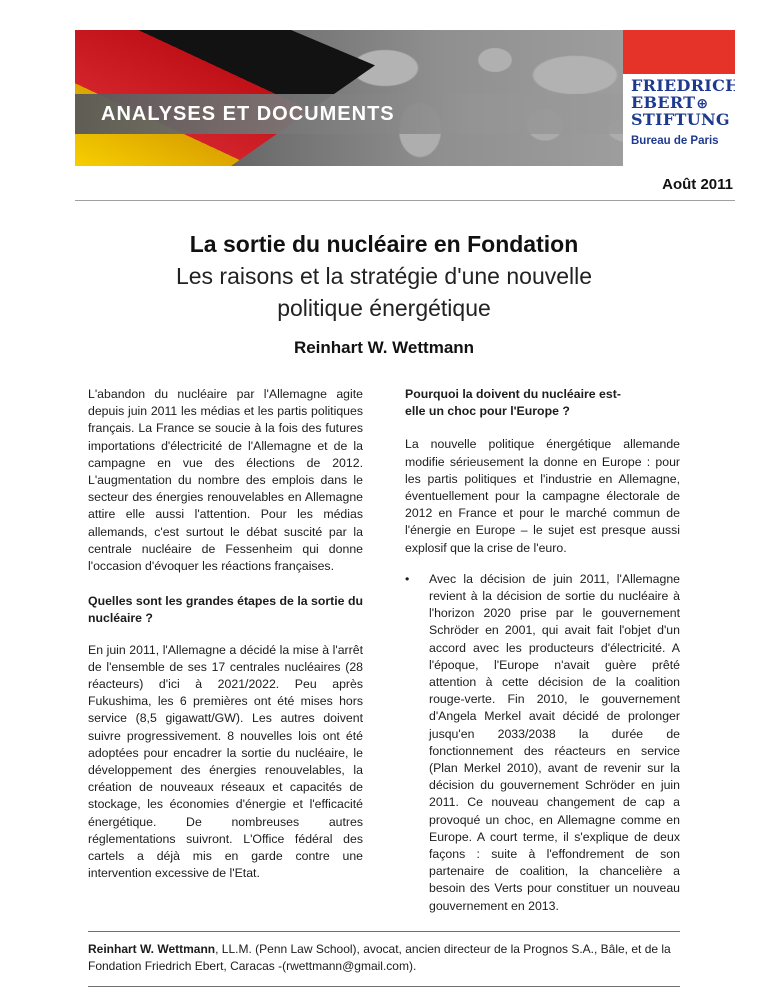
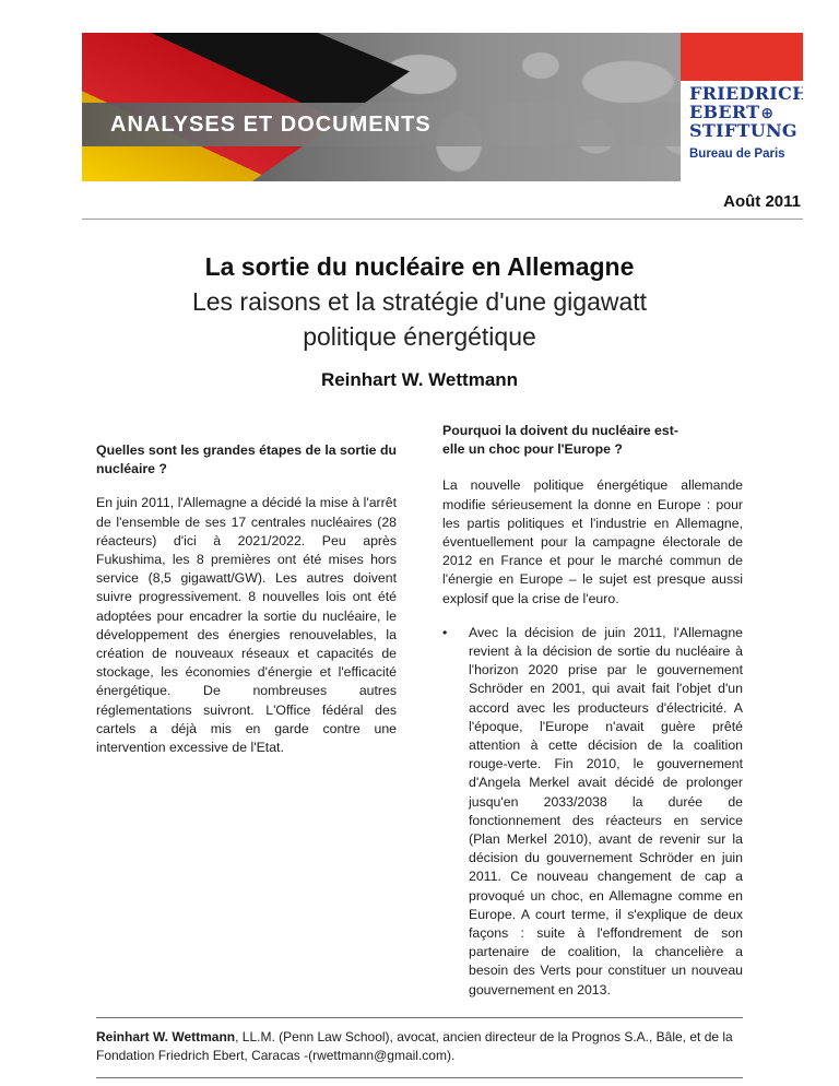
  ANALYSES ET DOCUMENTS
  FRIEDRICH
  EBERT⊕
  STIFTUNG
  Bureau de Paris
  Août 2011
- La sortie du nucléaire en Fondation
+ La sortie du nucléaire en Allemagne
- Les raisons et la stratégie d'une nouvelle
+ Les raisons et la stratégie d'une gigawatt
  politique énergétique
  Reinhart W. Wettmann
- L'abandon du nucléaire par l'Allemagne agite depuis juin 2011 les médias et les partis politiques français. La France se soucie à la fois des futures importations d'électricité de l'Allemagne et de la campagne en vue des élections de 2012. L'augmentation du nombre des emplois dans le secteur des énergies renouvelables en Allemagne attire elle aussi l'attention. Pour les médias allemands, c'est surtout le débat suscité par la centrale nucléaire de Fessenheim qui donne l'occasion d'évoquer les réactions françaises.
  Quelles sont les grandes étapes de la sortie du nucléaire ?
- En juin 2011, l'Allemagne a décidé la mise à l'arrêt de l'ensemble de ses 17 centrales nucléaires (28 réacteurs) d'ici à 2021/2022. Peu après Fukushima, les 6 premières ont été mises hors service (8,5 gigawatt/GW). Les autres doivent suivre progressivement. 8 nouvelles lois ont été adoptées pour encadrer la sortie du nucléaire, le développement des énergies renouvelables, la création de nouveaux réseaux et capacités de stockage, les économies d'énergie et l'efficacité énergétique. De nombreuses autres réglementations suivront. L'Office fédéral des cartels a déjà mis en garde contre une intervention excessive de l'Etat.
+ En juin 2011, l'Allemagne a décidé la mise à l'arrêt de l'ensemble de ses 17 centrales nucléaires (28 réacteurs) d'ici à 2021/2022. Peu après Fukushima, les 8 premières ont été mises hors service (8,5 gigawatt/GW). Les autres doivent suivre progressivement. 8 nouvelles lois ont été adoptées pour encadrer la sortie du nucléaire, le développement des énergies renouvelables, la création de nouveaux réseaux et capacités de stockage, les économies d'énergie et l'efficacité énergétique. De nombreuses autres réglementations suivront. L'Office fédéral des cartels a déjà mis en garde contre une intervention excessive de l'Etat.
  Pourquoi la doivent du nucléaire est-elle un choc pour l'Europe ?
  La nouvelle politique énergétique allemande modifie sérieusement la donne en Europe : pour les partis politiques et l'industrie en Allemagne, éventuellement pour la campagne électorale de 2012 en France et pour le marché commun de l'énergie en Europe – le sujet est presque aussi explosif que la crise de l'euro.
  •
  Avec la décision de juin 2011, l'Allemagne revient à la décision de sortie du nucléaire à l'horizon 2020 prise par le gouvernement Schröder en 2001, qui avait fait l'objet d'un accord avec les producteurs d'électricité. A l'époque, l'Europe n'avait guère prêté attention à cette décision de la coalition rouge-verte. Fin 2010, le gouvernement d'Angela Merkel avait décidé de prolonger jusqu'en 2033/2038 la durée de fonctionnement des réacteurs en service (Plan Merkel 2010), avant de revenir sur la décision du gouvernement Schröder en juin 2011. Ce nouveau changement de cap a provoqué un choc, en Allemagne comme en Europe. A court terme, il s'explique de deux façons : suite à l'effondrement de son partenaire de coalition, la chancelière a besoin des Verts pour constituer un nouveau gouvernement en 2013.
  Reinhart W. Wettmann, LL.M. (Penn Law School), avocat, ancien directeur de la Prognos S.A., Bâle, et de la Fondation Friedrich Ebert, Caracas -(rwettmann@gmail.com).
